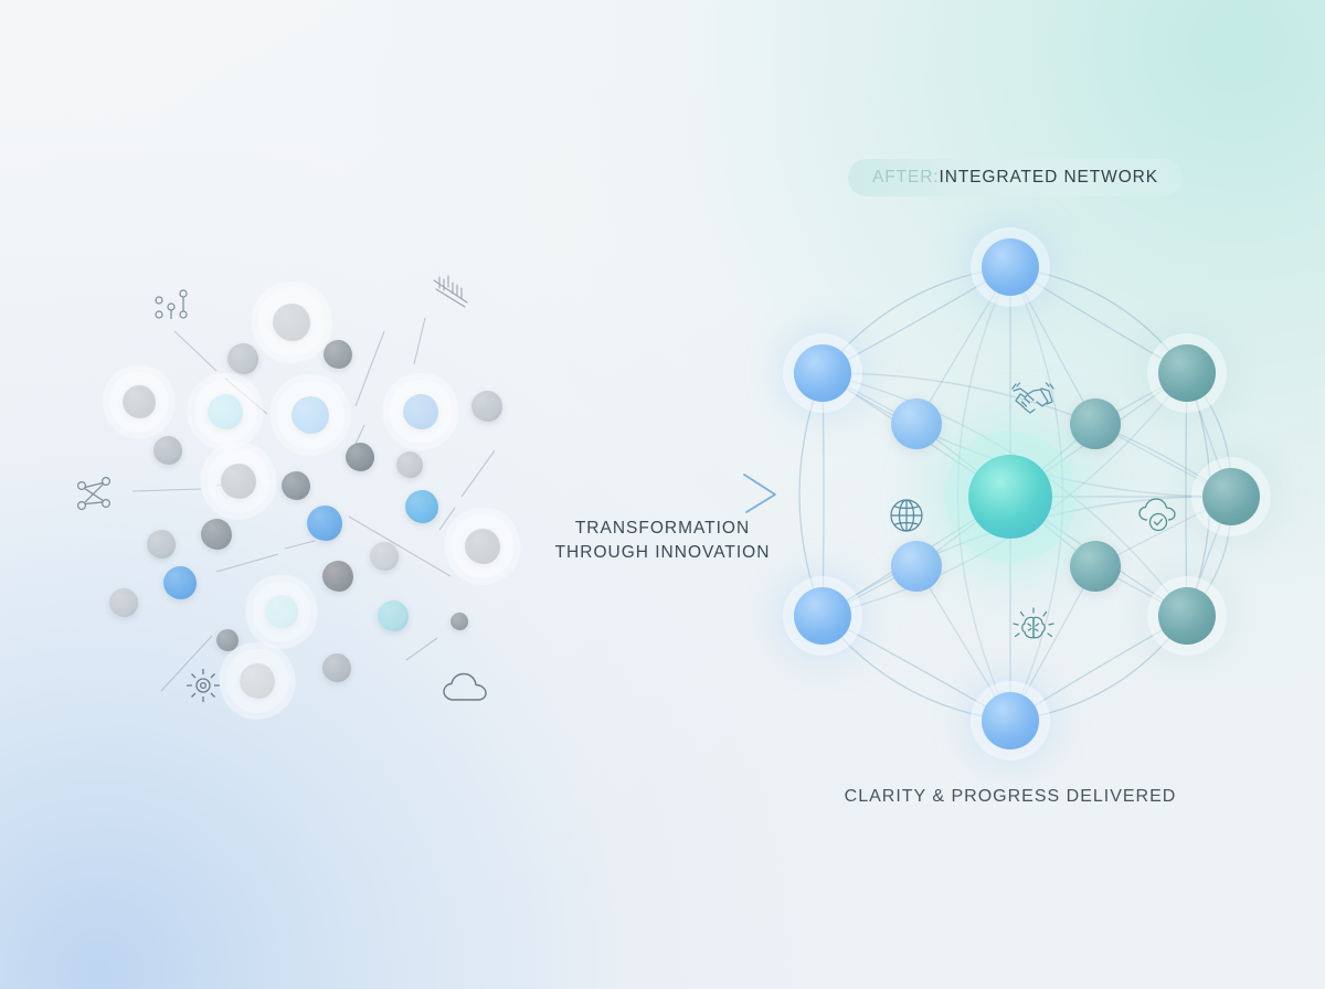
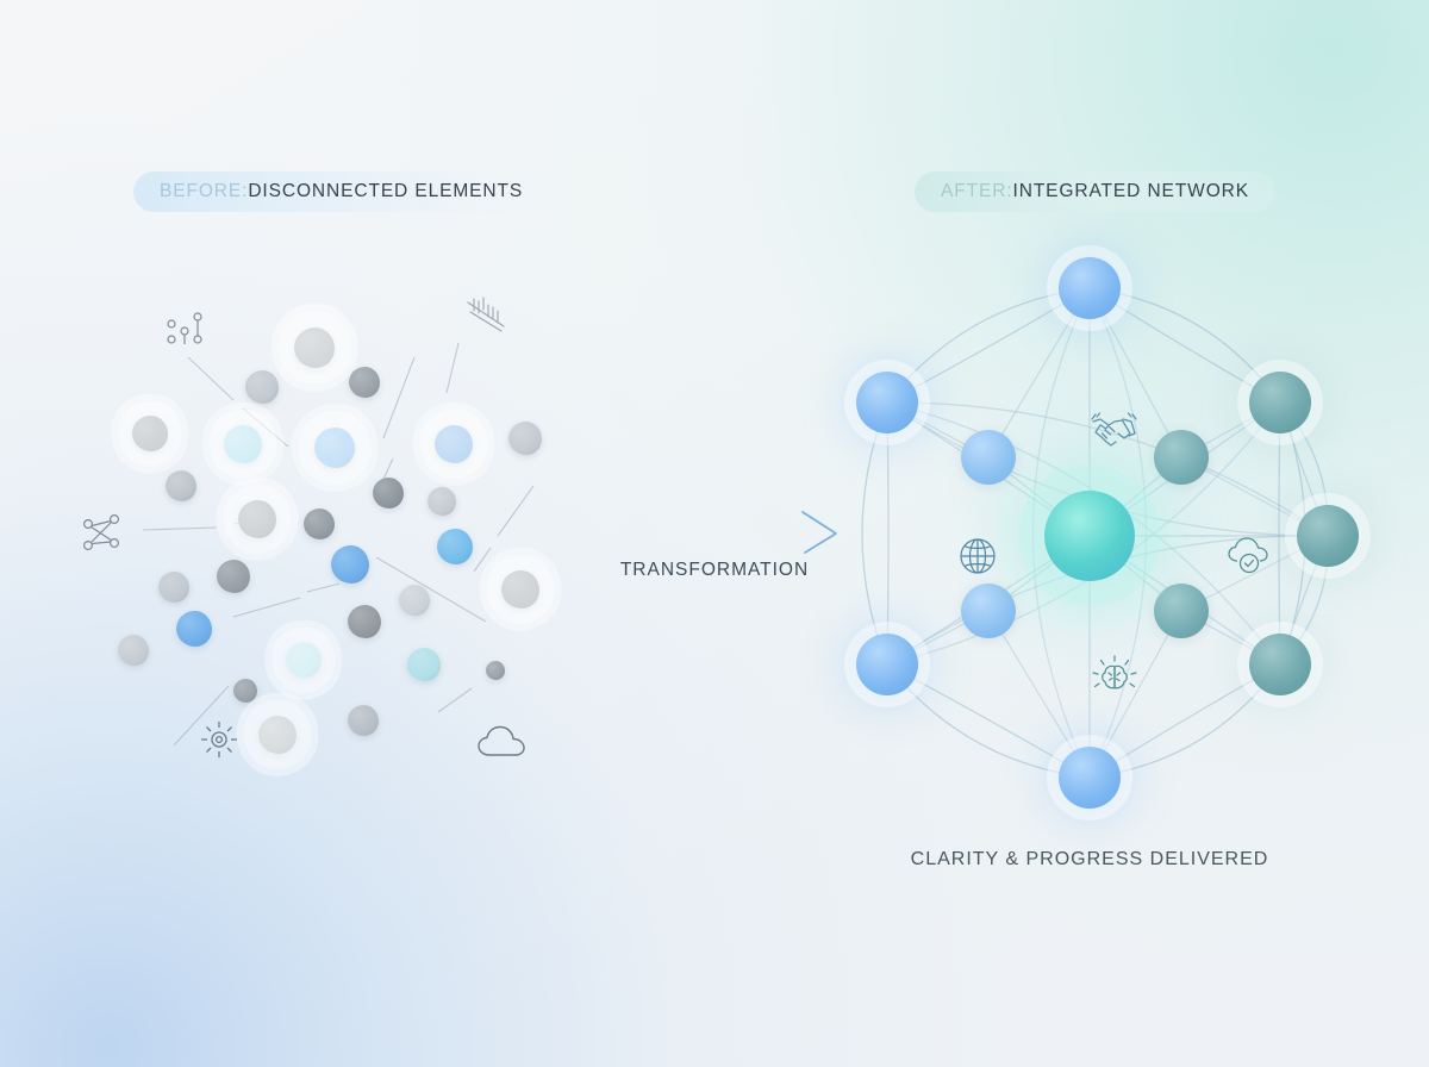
+ BEFORE:
+ DISCONNECTED ELEMENTS
  AFTER:
  INTEGRATED NETWORK
  TRANSFORMATION
- THROUGH INNOVATION
  CLARITY & PROGRESS DELIVERED
